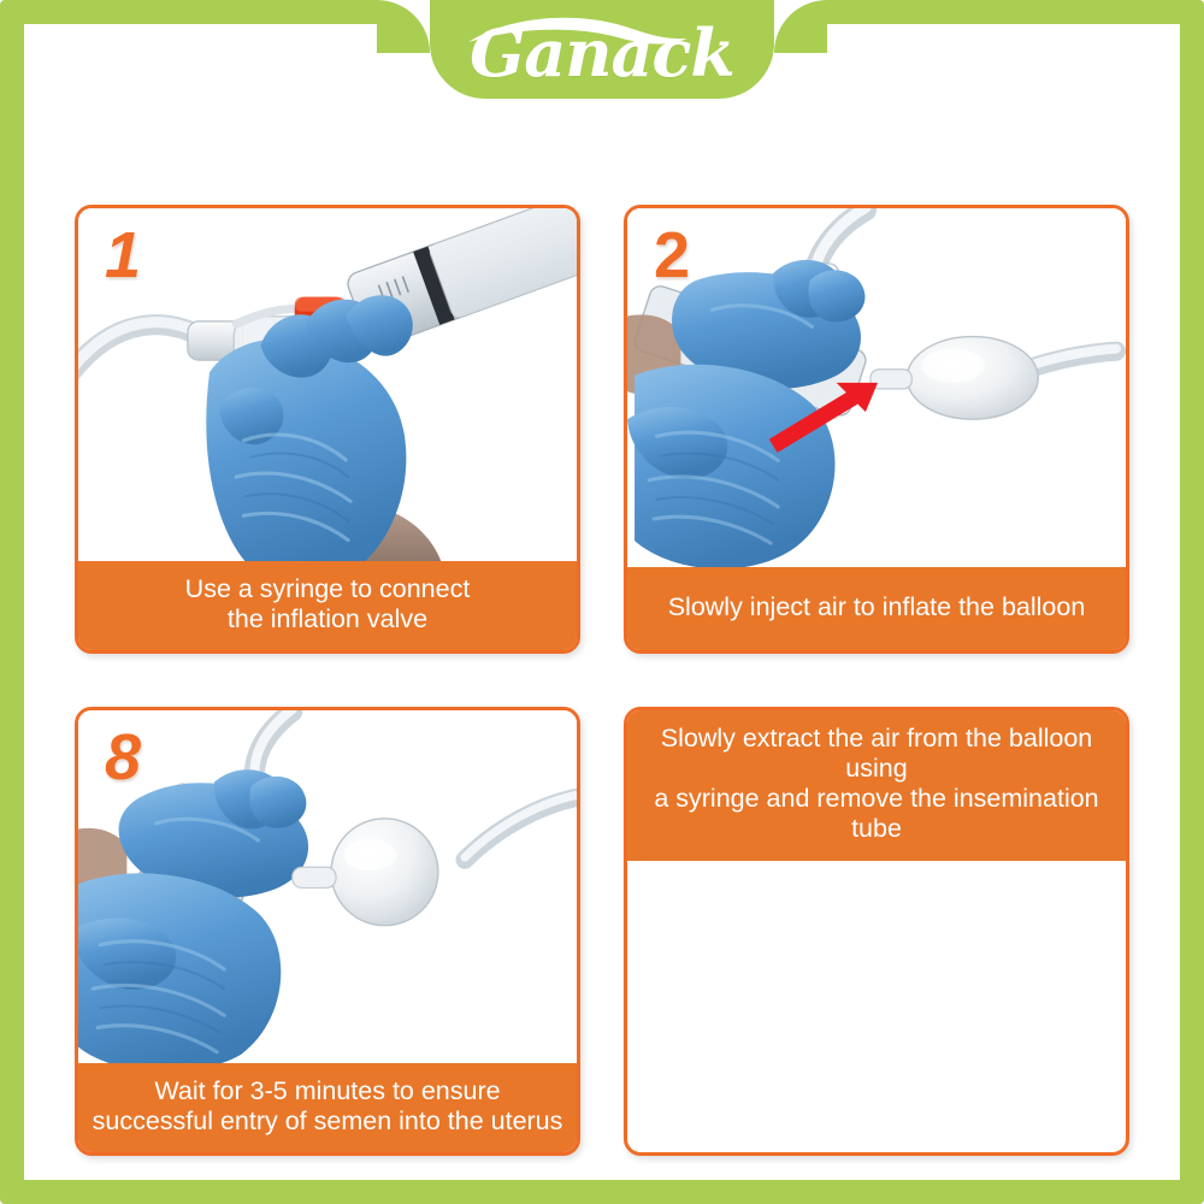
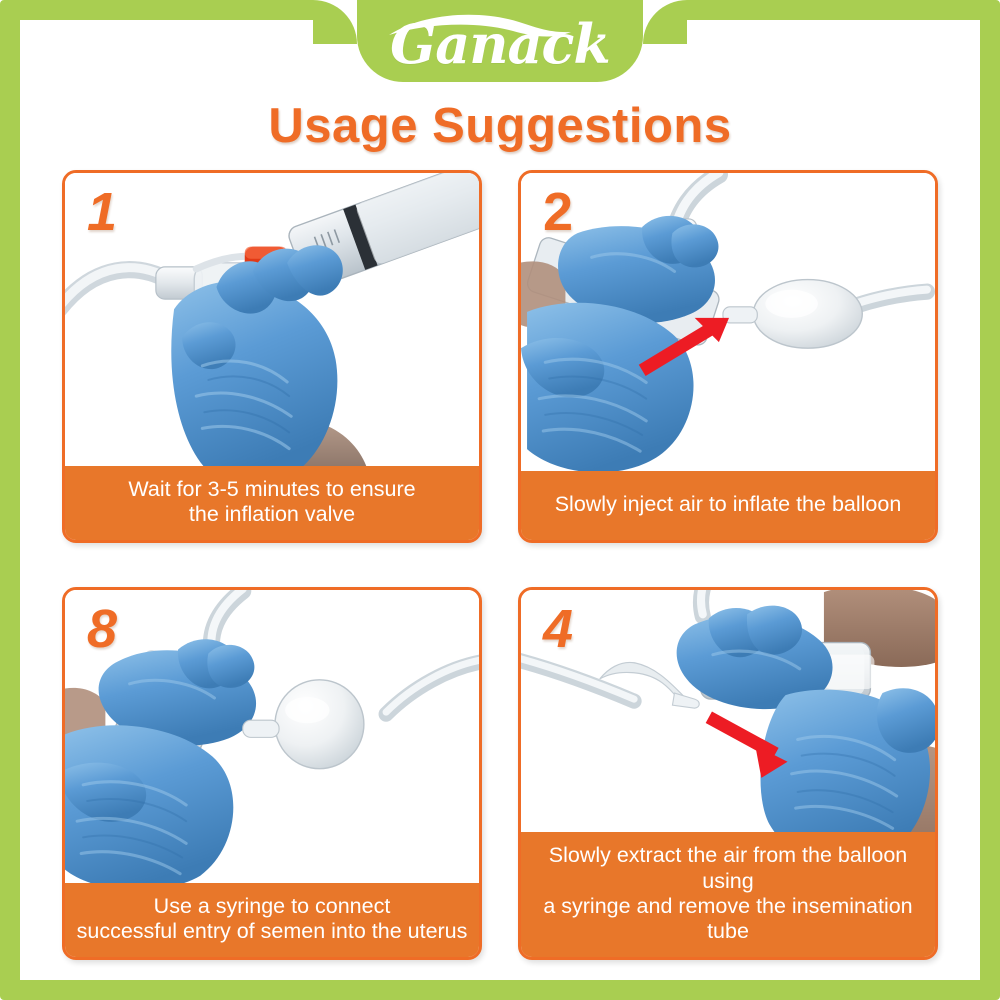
  Ganack
+ Usage Suggestions
  1
- Use a syringe to connect
+ Wait for 3-5 minutes to ensure
  the inflation valve
  2
  Slowly inject air to inflate the balloon
  8
- Wait for 3-5 minutes to ensure
+ Use a syringe to connect
  successful entry of semen into the uterus
+ 4
  Slowly extract the air from the balloon using
  a syringe and remove the insemination tube
